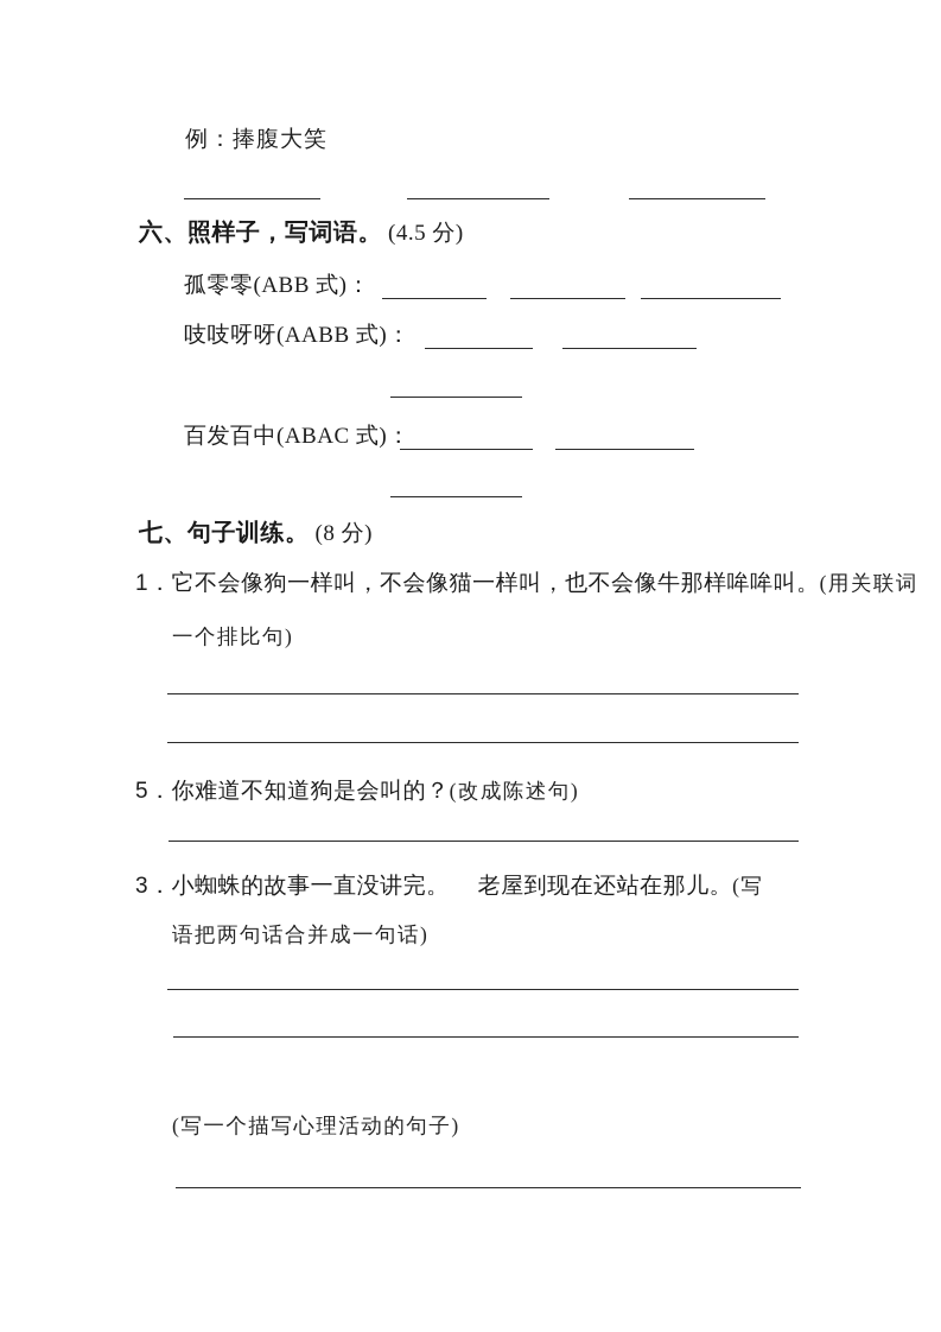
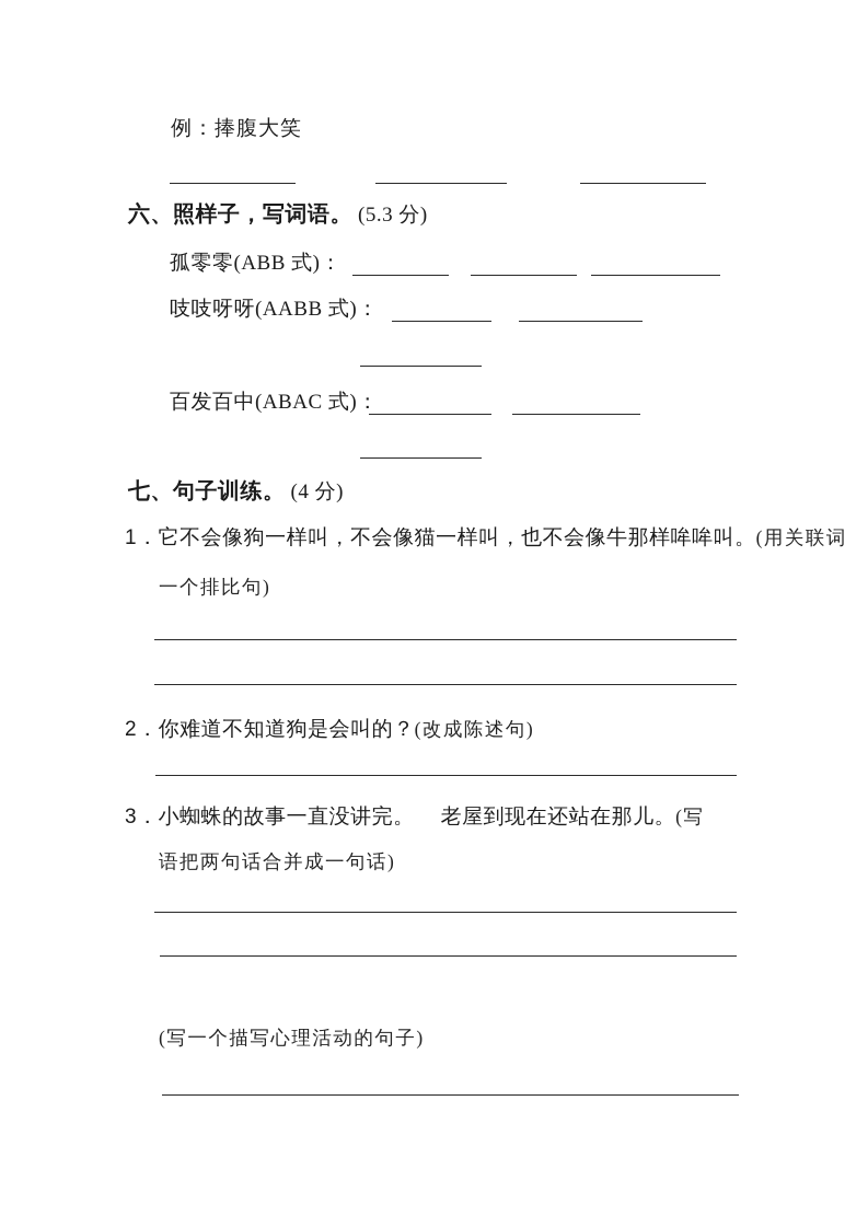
  例：捧腹大笑
- 六、照样子，写词语。 (4.5 分)
+ 六、照样子，写词语。 (5.3 分)
  孤零零(ABB 式)：
  吱吱呀呀(AABB 式)：
  百发百中(ABAC 式)：
- 七、句子训练。 (8 分)
+ 七、句子训练。 (4 分)
  1．它不会像狗一样叫，不会像猫一样叫，也不会像牛那样哞哞叫。(用关联词
  一个排比句)
- 5．你难道不知道狗是会叫的？(改成陈述句)
+ 2．你难道不知道狗是会叫的？(改成陈述句)
  3．小蜘蛛的故事一直没讲完。 老屋到现在还站在那儿。(写
  语把两句话合并成一句话)
  (写一个描写心理活动的句子)
